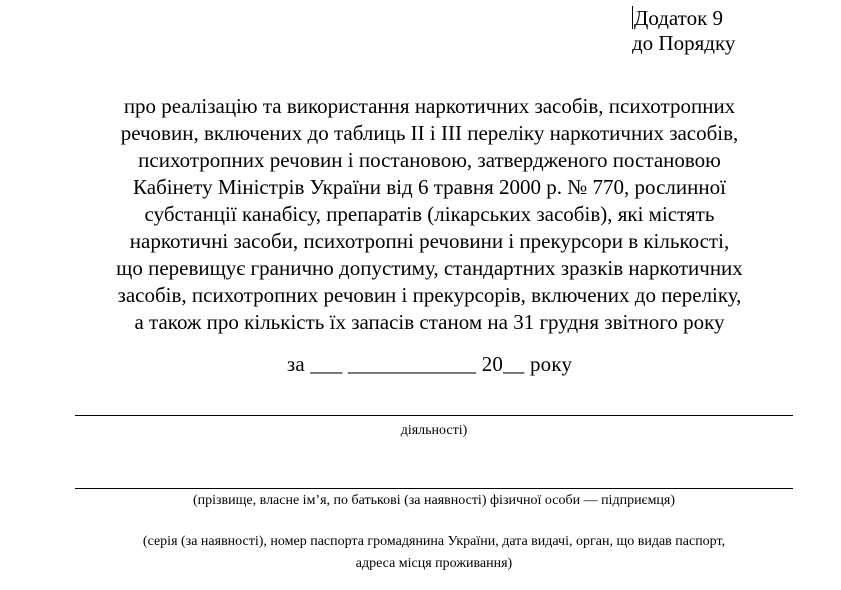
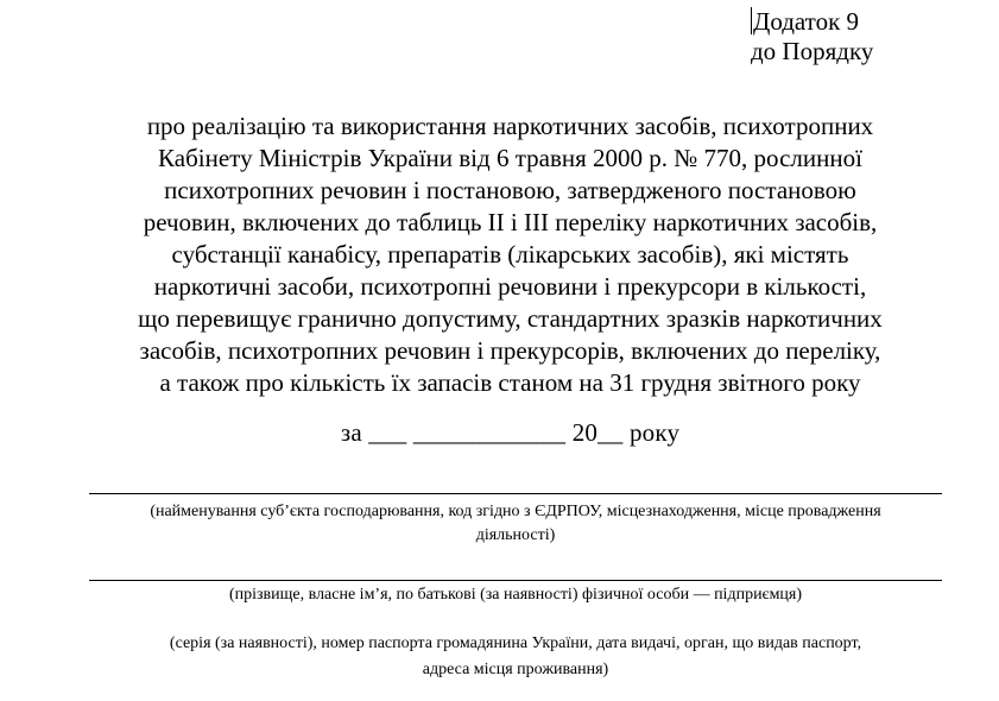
  Додаток 9
  до Порядку
  про реалізацію та використання наркотичних засобів, психотропних
- речовин, включених до таблиць II і III переліку наркотичних засобів,
+ Кабінету Міністрів України від 6 травня 2000 р. № 770, рослинної
  психотропних речовин і постановою, затвердженого постановою
- Кабінету Міністрів України від 6 травня 2000 р. № 770, рослинної
+ речовин, включених до таблиць II і III переліку наркотичних засобів,
  субстанції канабісу, препаратів (лікарських засобів), які містять
  наркотичні засоби, психотропні речовини і прекурсори в кількості,
  що перевищує гранично допустиму, стандартних зразків наркотичних
  засобів, психотропних речовин і прекурсорів, включених до переліку,
  а також про кількість їх запасів станом на 31 грудня звітного року
  за ___ ____________ 20__ року
+ (найменування суб’єкта господарювання, код згідно з ЄДРПОУ, місцезнаходження, місце провадження
  діяльності)
  (прізвище, власне ім’я, по батькові (за наявності) фізичної особи — підприємця)
  (серія (за наявності), номер паспорта громадянина України, дата видачі, орган, що видав паспорт,
  адреса місця проживання)
